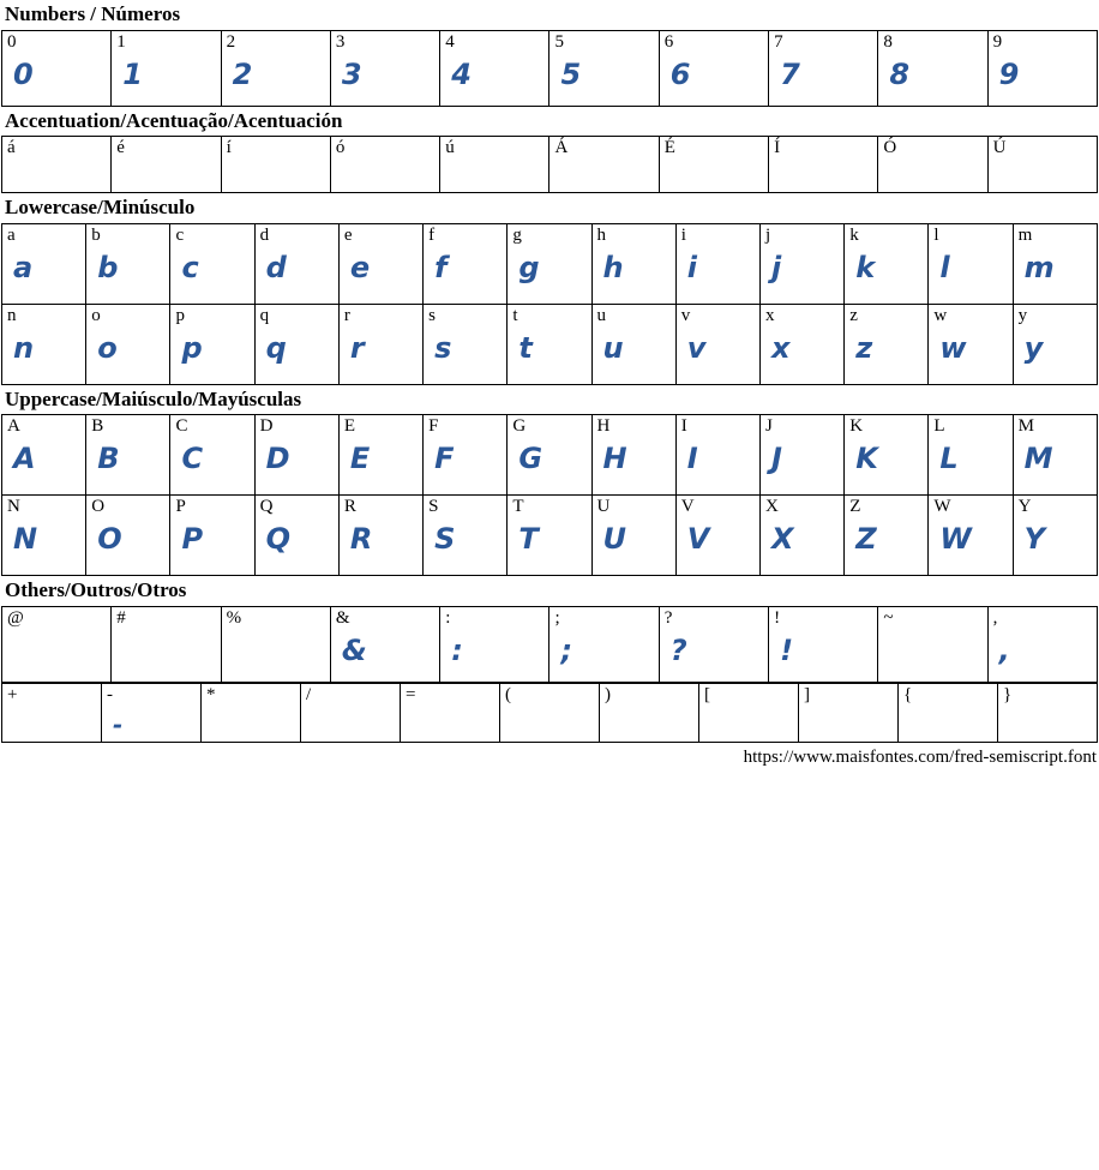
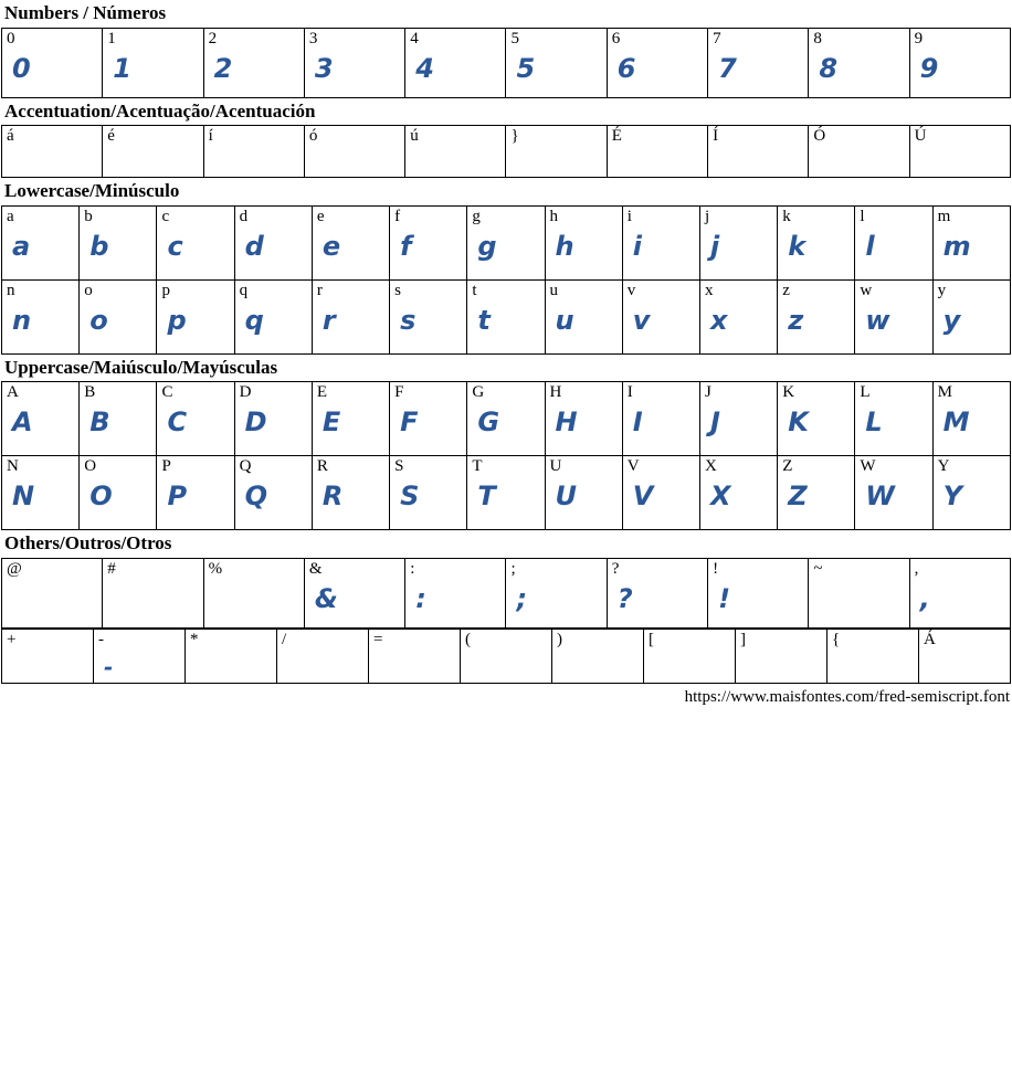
  Numbers / Números
  00	11	22	33	44	55	66	77	88	99
  Accentuation/Acentuação/Acentuación
- á	é	í	ó	ú	Á	É	Í	Ó	Ú
+ á	é	í	ó	ú	}	É	Í	Ó	Ú
  Lowercase/Minúsculo
  aa	bb	cc	dd	ee	ff	gg	hh	ii	jj	kk	ll	mm
  nn	oo	pp	qq	rr	ss	tt	uu	vv	xx	zz	ww	yy
  Uppercase/Maiúsculo/Mayúsculas
  AA	BB	CC	DD	EE	FF	GG	HH	II	JJ	KK	LL	MM
  NN	OO	PP	QQ	RR	SS	TT	UU	VV	XX	ZZ	WW	YY
  Others/Outros/Otros
  @	#	%	&&	::	;;	??	!!	~	,,
- +	--	*	/	=	(	)	[	]	{	}
+ +	--	*	/	=	(	)	[	]	{	Á
  https://www.maisfontes.com/fred-semiscript.font
